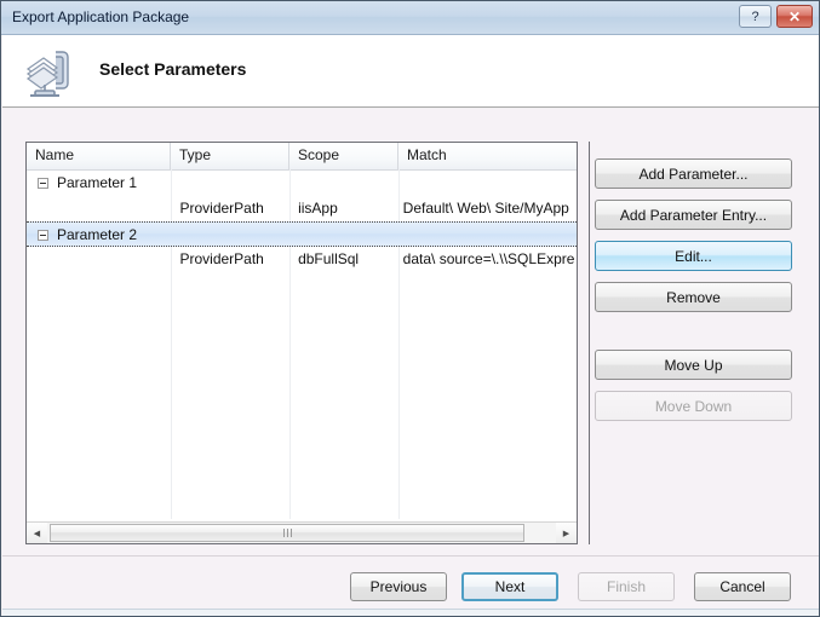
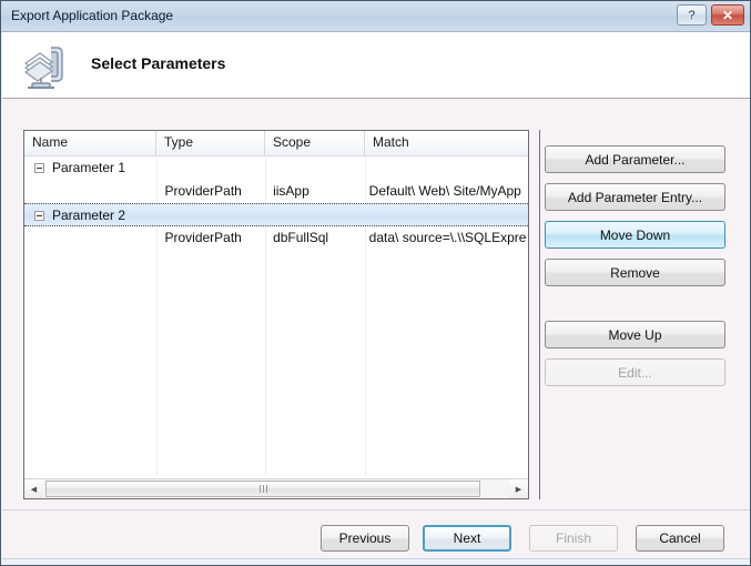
  Export Application Package
  ?
  ✕
  Select Parameters
  Name
  Type
  Scope
  Match
  Parameter 1
  ProviderPath
  iisApp
  Default\ Web\ Site/MyApp
  Parameter 2
  ProviderPath
  dbFullSql
  data\ source=\.\\SQLExpre
  Add Parameter...
  Add Parameter Entry...
- Edit...
+ Move Down
  Remove
  Move Up
- Move Down
+ Edit...
  Previous
  Next
  Finish
  Cancel
